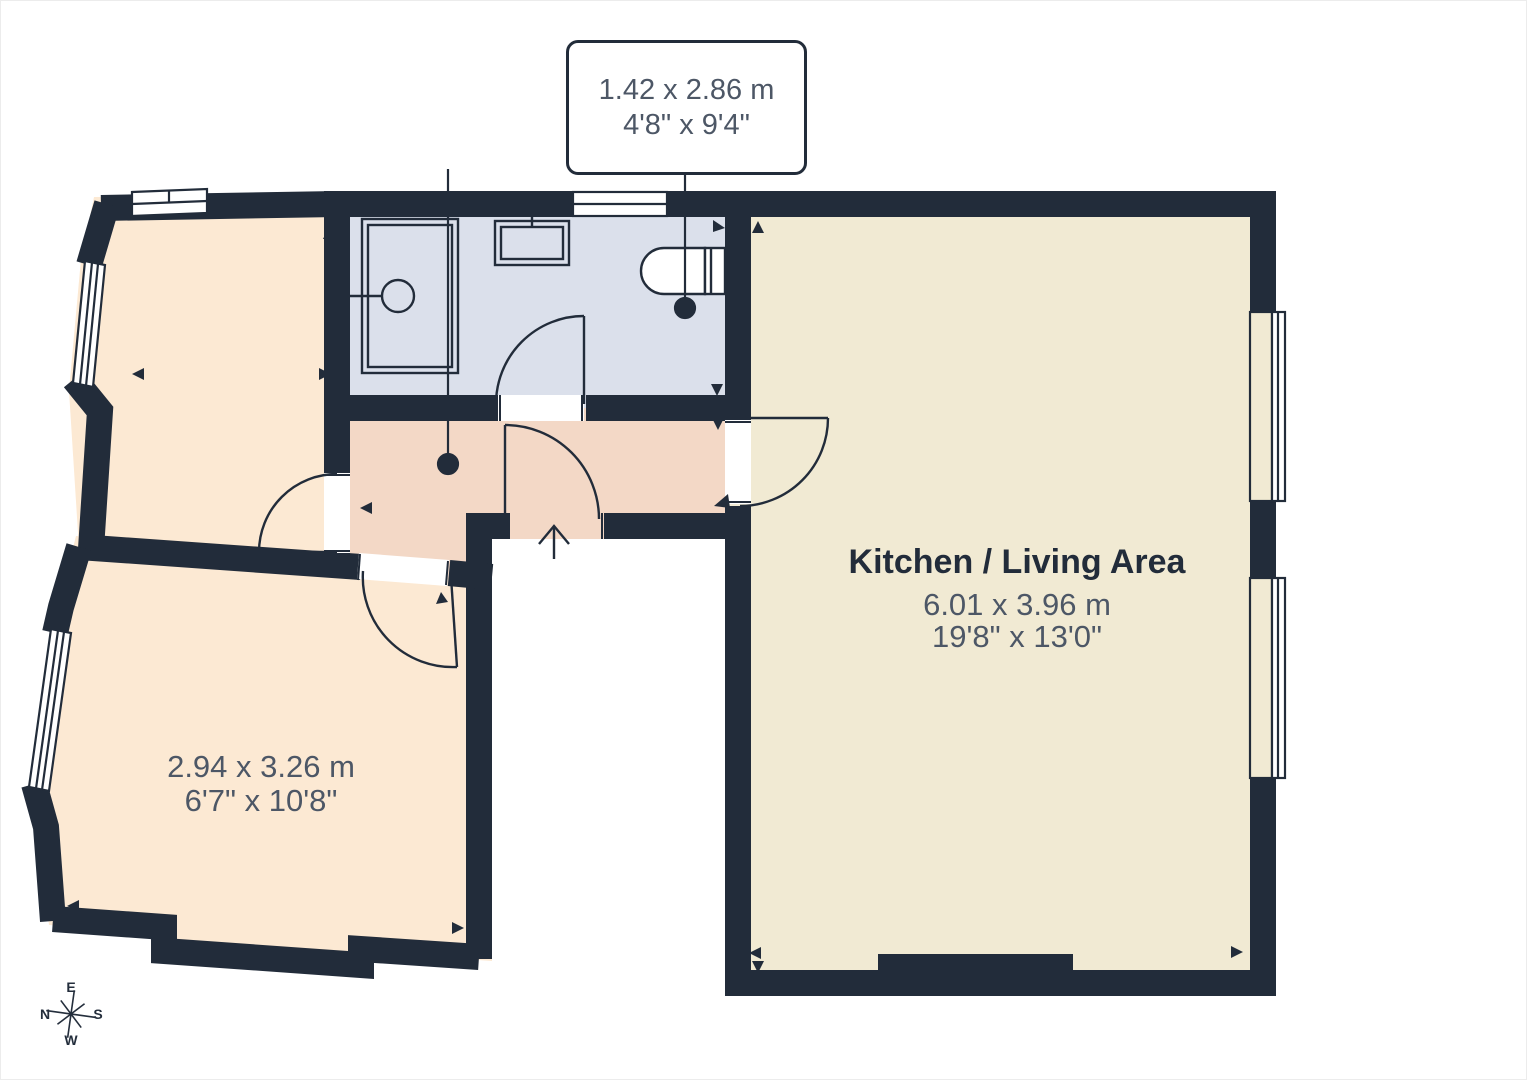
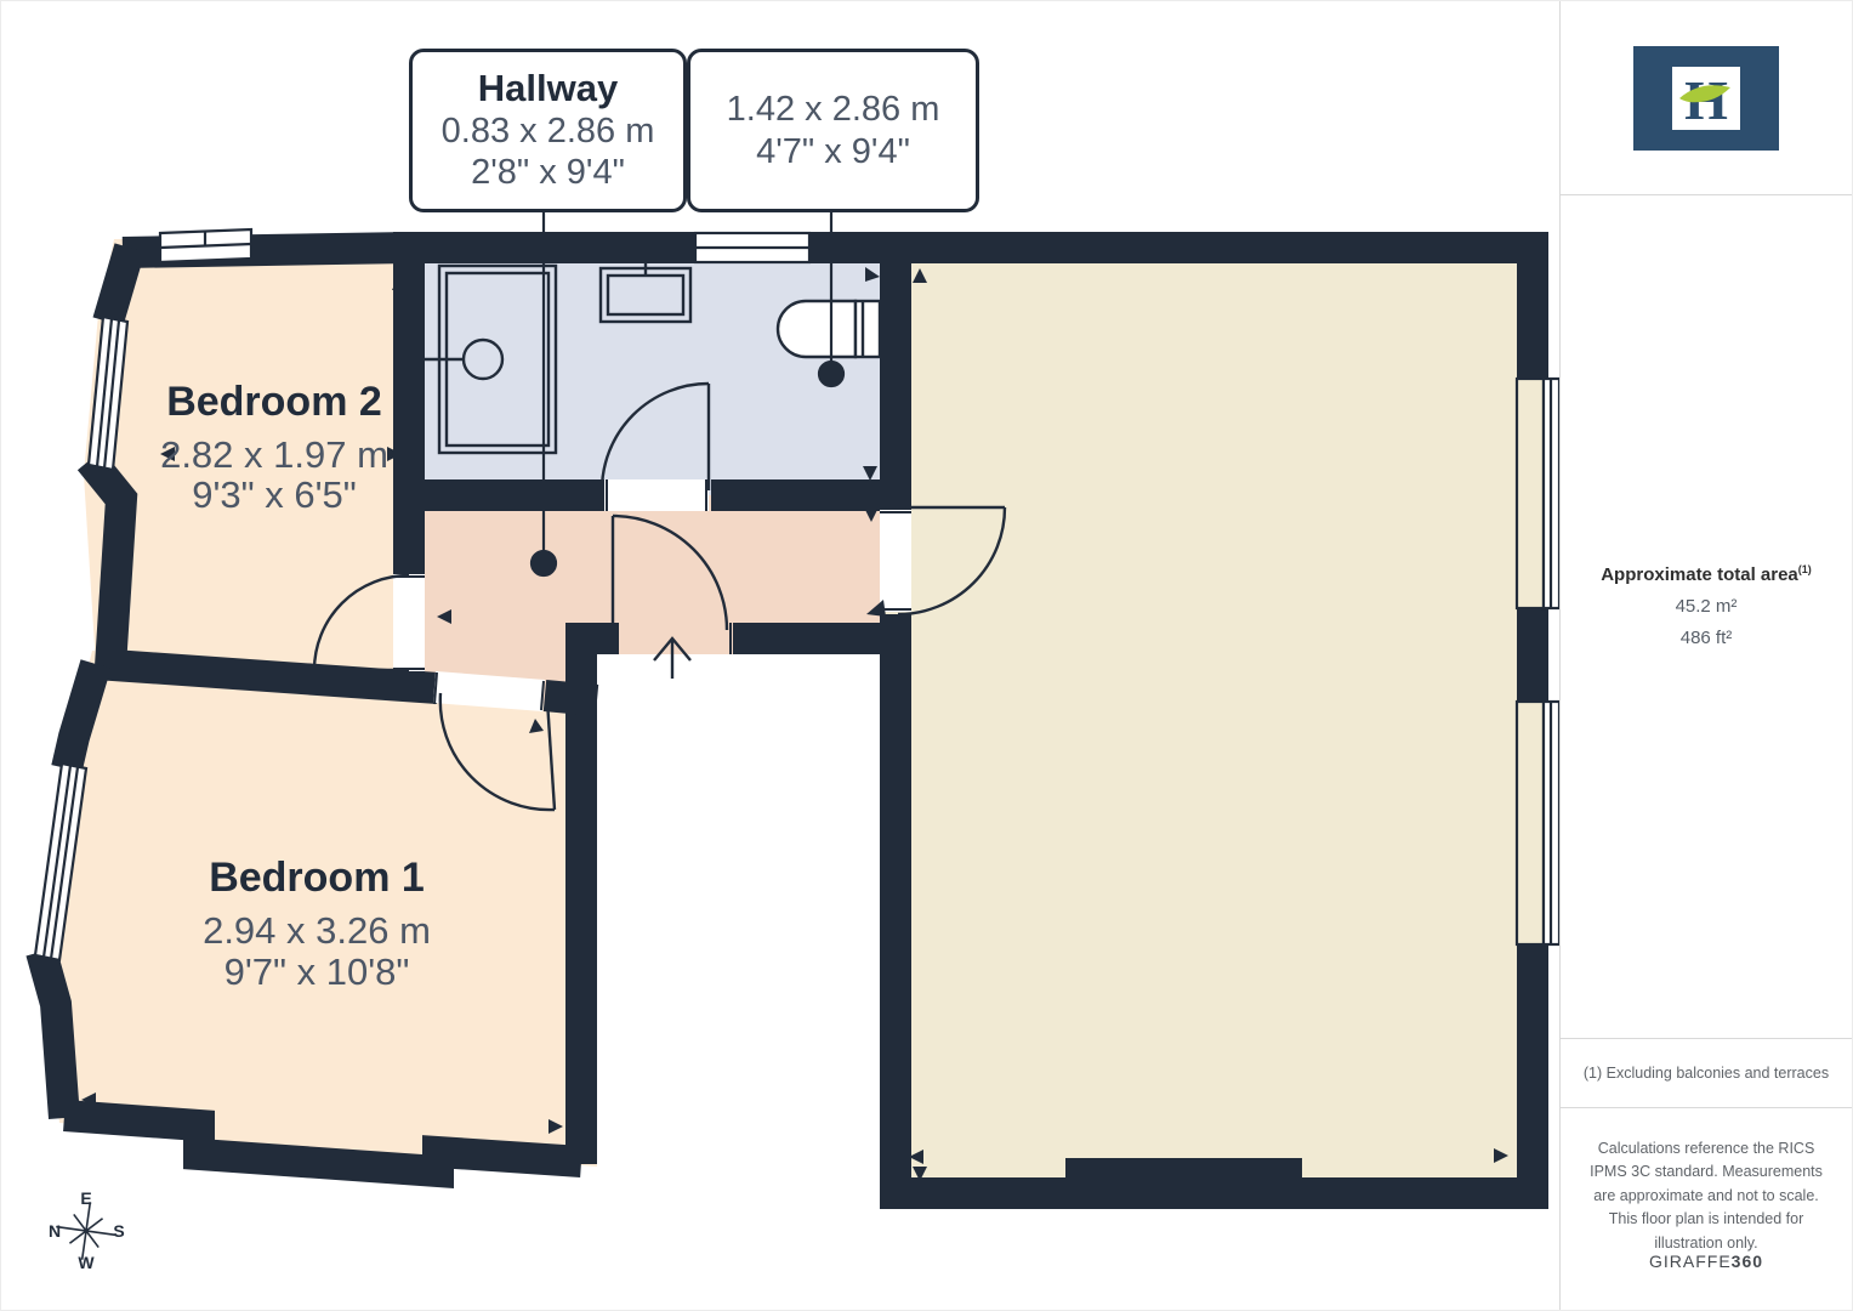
+ Bedroom 2
+ 2.82 x 1.97 m
+ 9'3" x 6'5"
+ Bedroom 1
  2.94 x 3.26 m
- 6'7" x 10'8"
+ 9'7" x 10'8"
- Kitchen / Living Area
- 6.01 x 3.96 m
- 19'8" x 13'0"
  E
  N
  S
  W
+ Hallway
+ 0.83 x 2.86 m
+ 2'8" x 9'4"
  1.42 x 2.86 m
- 4'8" x 9'4"
+ 4'7" x 9'4"
+ Approximate total area(1)
+ 45.2 m²
+ 486 ft²
+ (1) Excluding balconies and terraces
+ Calculations reference the RICS IPMS 3C standard. Measurements are approximate and not to scale. This floor plan is intended for illustration only.
+ GIRAFFE360
